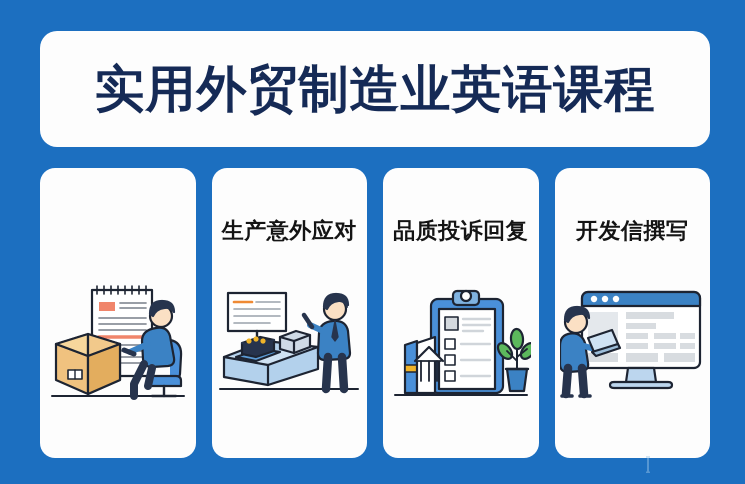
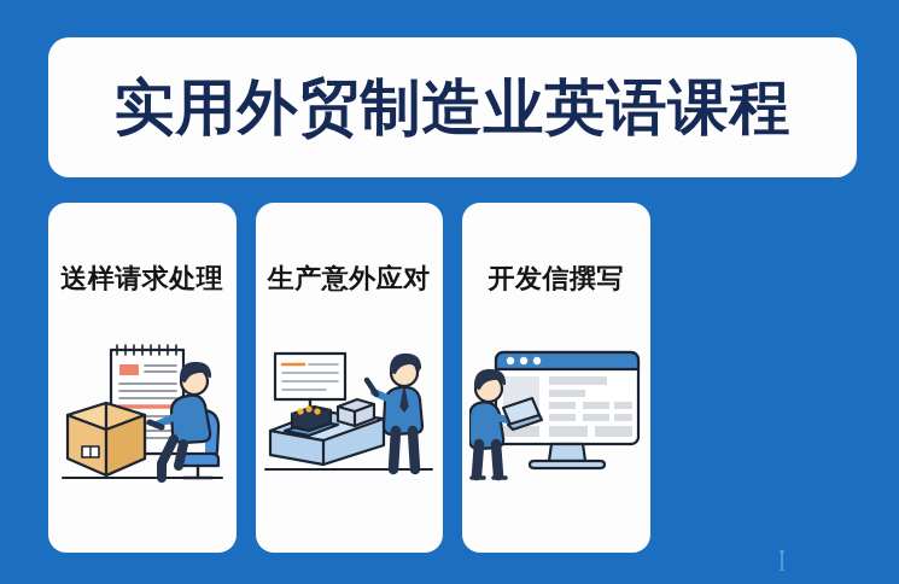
  实用外贸制造业英语课程
+ 送样请求处理
  生产意外应对
- 品质投诉回复
  开发信撰写
